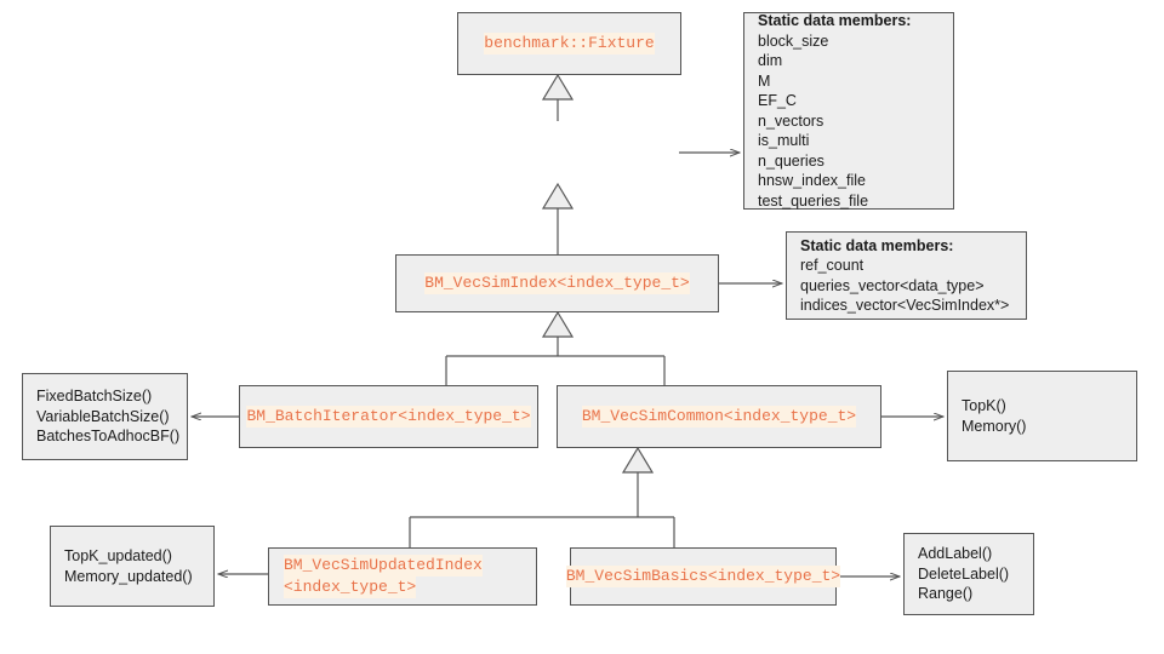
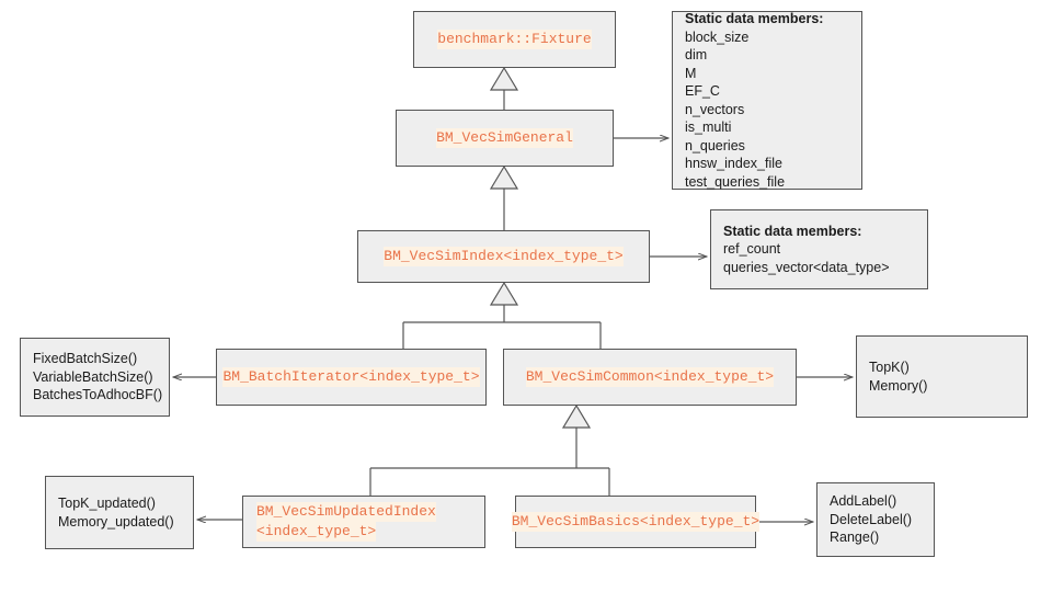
  benchmark::Fixture
+ BM_VecSimGeneral
  BM_VecSimIndex<index_type_t>
  BM_BatchIterator<index_type_t>
  BM_VecSimCommon<index_type_t>
  BM_VecSimUpdatedIndex
  <index_type_t>
  BM_VecSimBasics<index_type_t>
  Static data members:
  block_size
  dim
  M
  EF_C
  n_vectors
  is_multi
  n_queries
  hnsw_index_file
  test_queries_file
  Static data members:
  ref_count
  queries_vector<data_type>
- indices_vector<VecSimIndex*>
  FixedBatchSize()
  VariableBatchSize()
  BatchesToAdhocBF()
  TopK()
  Memory()
  TopK_updated()
  Memory_updated()
  AddLabel()
  DeleteLabel()
  Range()
